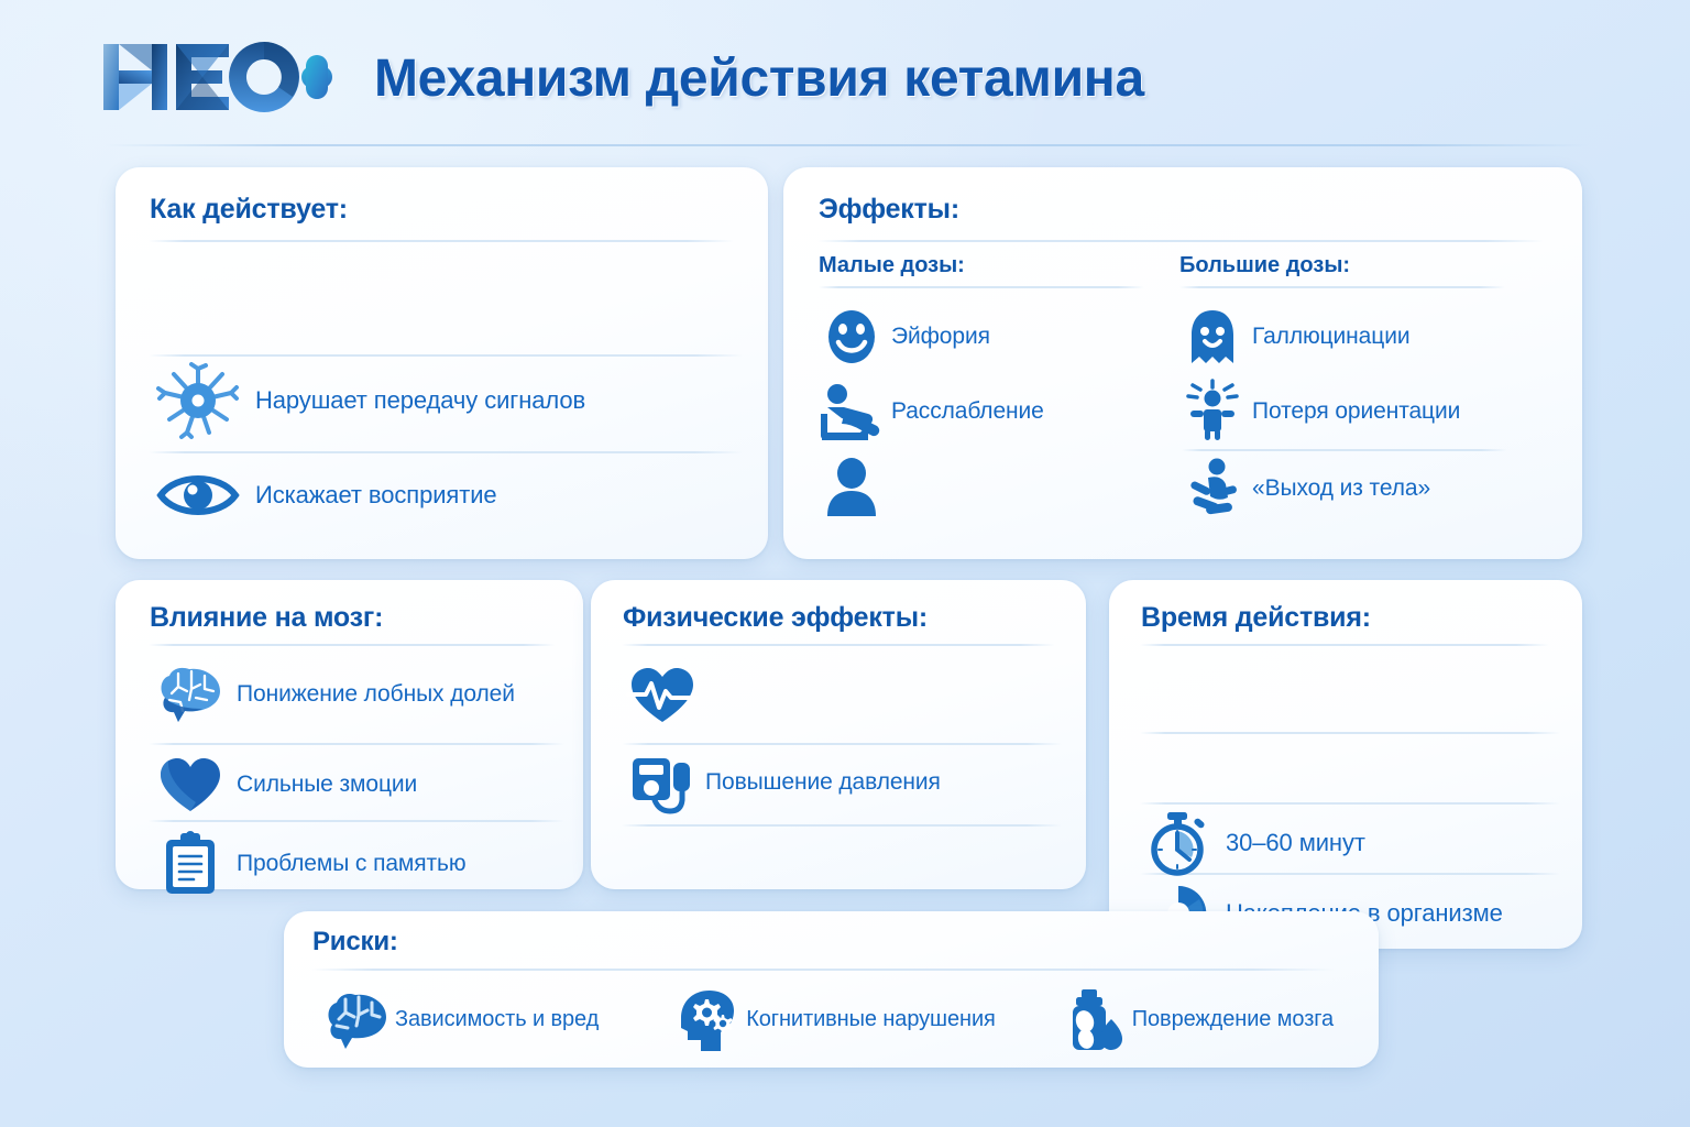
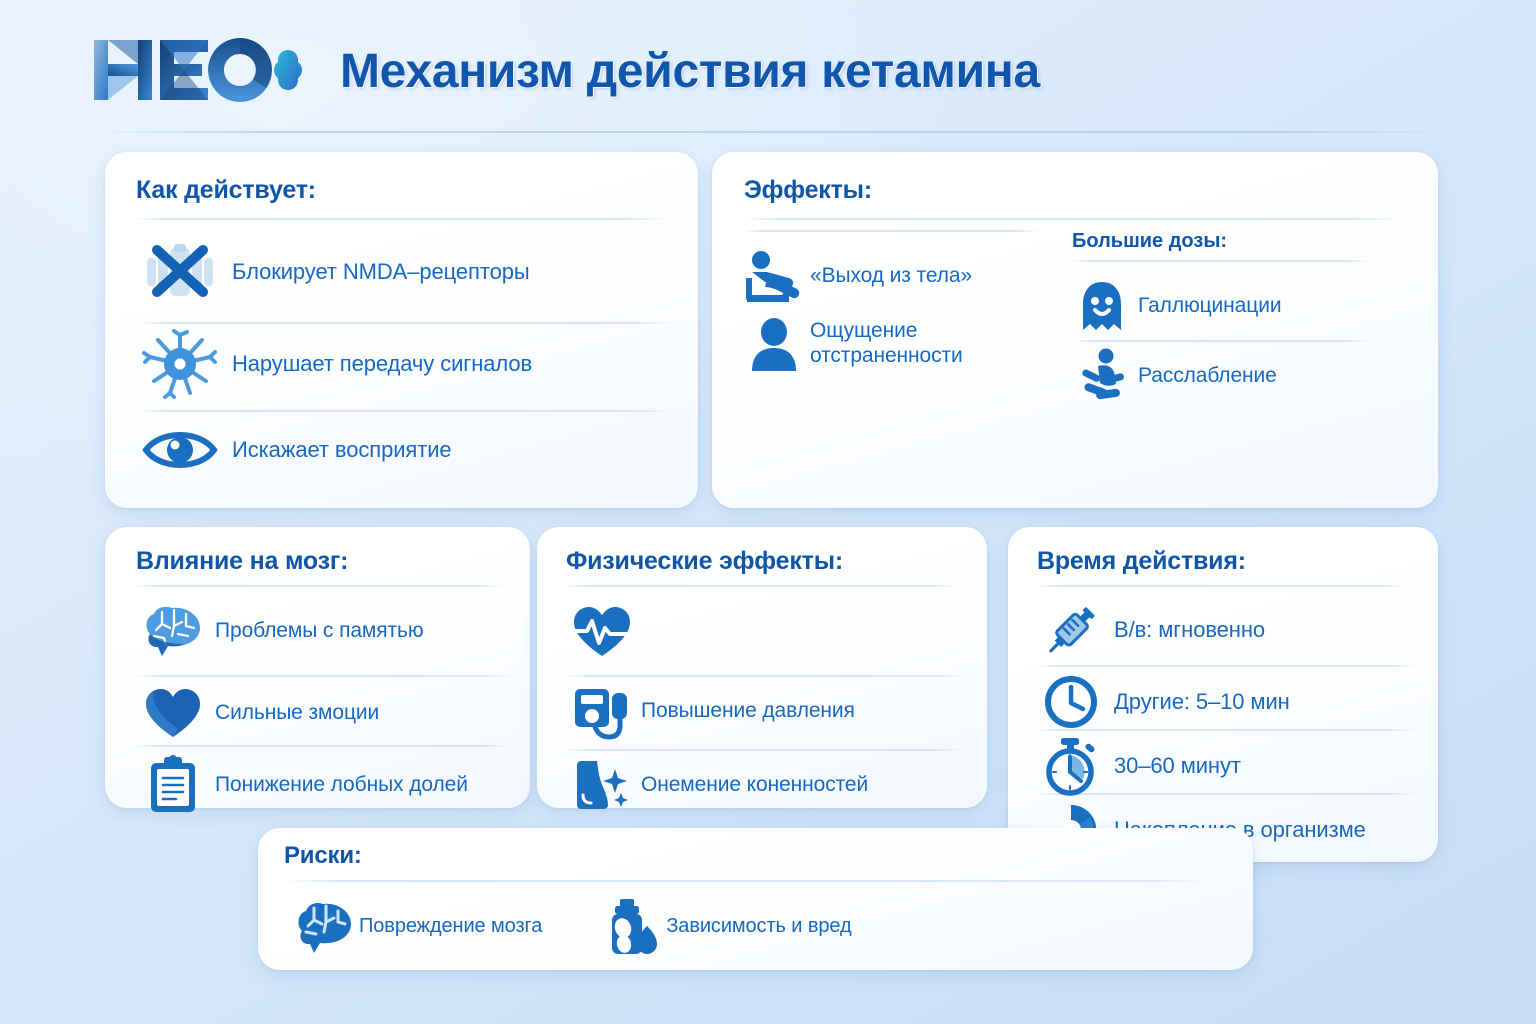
  Механизм действия кетамина
  Как действует:
+ Блокирует NMDA–рецепторы
  Нарушает передачу сигналов
  Искажает восприятие
  Эффекты:
- Малые дозы:
- Эйфория
- Расслабление
+ «Выход из тела»
+ Ощущение
+ отстраненности
  Большие дозы:
  Галлюцинации
- Потеря ориентации
- «Выход из тела»
+ Расслабление
  Влияние на мозг:
- Понижение лобных долей
+ Проблемы с памятью
  Сильные змоции
- Проблемы с памятью
+ Понижение лобных долей
  Физические эффекты:
  Повышение давления
+ Онемение коненностей
  Время действия:
+ В/в: мгновенно
+ Другие: 5–10 мин
  30–60 минут
  Риски:
- Зависимость и вред
+ Повреждение мозга
- Когнитивные нарушения
- Повреждение мозга
+ Зависимость и вред
